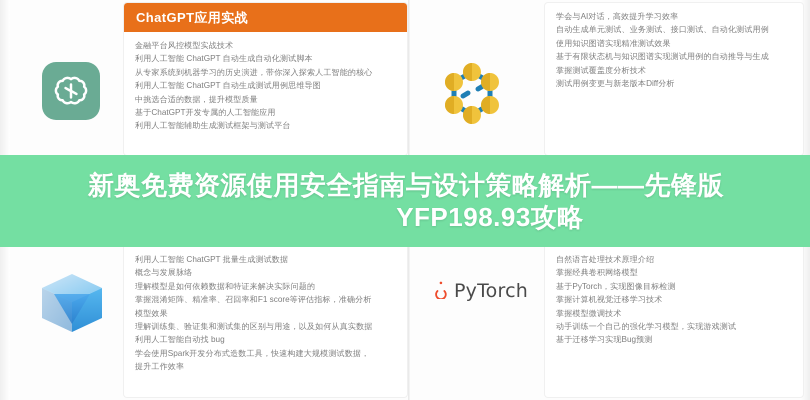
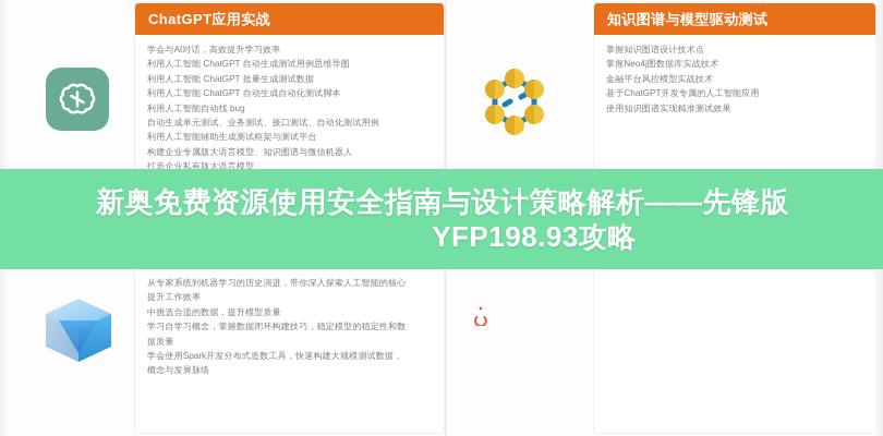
  ChatGPT应用实战
- 金融平台风控模型实战技术
+ 学会与AI对话，高效提升学习效率
- 利用人工智能 ChatGPT 自动生成自动化测试脚本
+ 利用人工智能 ChatGPT 自动生成测试用例思维导图
- 从专家系统到机器学习的历史演进，带你深入探索人工智能的核心
+ 利用人工智能 ChatGPT 批量生成测试数据
- 利用人工智能 ChatGPT 自动生成测试用例思维导图
+ 利用人工智能 ChatGPT 自动生成自动化测试脚本
- 中挑选合适的数据，提升模型质量
+ 利用人工智能自动找 bug
- 基于ChatGPT开发专属的人工智能应用
+ 自动生成单元测试、业务测试、接口测试、自动化测试用例
  利用人工智能辅助生成测试框架与测试平台
+ 构建企业专属版大语言模型、知识图谱与微信机器人
+ 打造企业私有版大语言模型
- 利用人工智能 ChatGPT 批量生成测试数据
+ 从专家系统到机器学习的历史演进，带你深入探索人工智能的核心
- 概念与发展脉络
+ 提升工作效率
- 理解模型是如何依赖数据和特证来解决实际问题的
- 掌握混淆矩阵、精准率、召回率和F1 score等评估指标，准确分析
- 模型效果
- 理解训练集、验证集和测试集的区别与用途，以及如何从真实数据
- 利用人工智能自动找 bug
+ 中挑选合适的数据，提升模型质量
+ 学习自学习概念，掌握数据闭环构建技巧，稳定模型的稳定性和数
+ 据质量
  学会使用Spark开发分布式造数工具，快速构建大规模测试数据，
- 提升工作效率
+ 概念与发展脉络
+ 知识图谱与模型驱动测试
+ 掌握知识图谱设计技术点
+ 掌握Neo4j图数据库实战技术
- 学会与AI对话，高效提升学习效率
+ 金融平台风控模型实战技术
- 自动生成单元测试、业务测试、接口测试、自动化测试用例
+ 基于ChatGPT开发专属的人工智能应用
  使用知识图谱实现精准测试效果
- 基于有限状态机与知识图谱实现测试用例的自动推导与生成
- 掌握测试覆盖度分析技术
- 测试用例变更与新老版本Diff分析
- PyTorch
- 自然语言处理技术原理介绍
- 掌握经典卷积网络模型
- 基于PyTorch，实现图像目标检测
- 掌握计算机视觉迁移学习技术
- 掌握模型微调技术
- 动手训练一个自己的强化学习模型，实现游戏测试
- 基于迁移学习实现Bug预测
  新奥免费资源使用安全指南与设计策略解析——先锋版
  YFP198.93攻略
